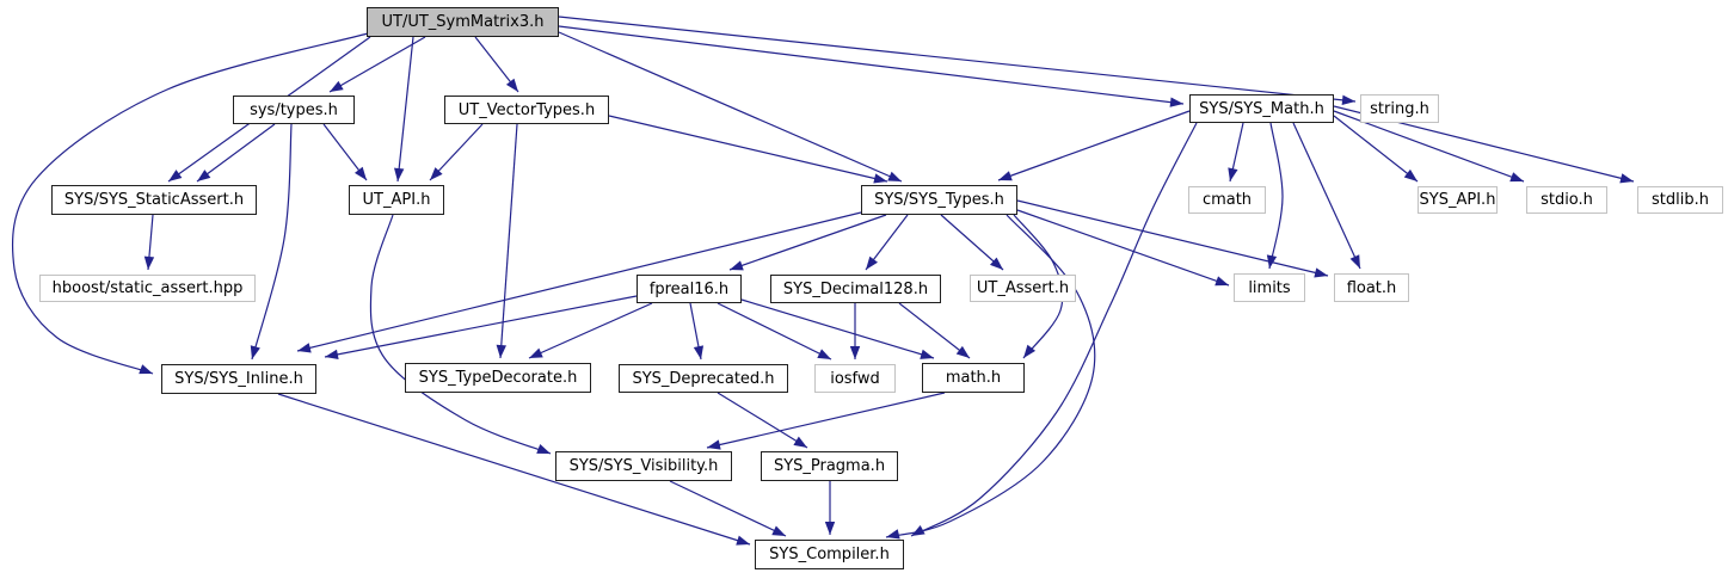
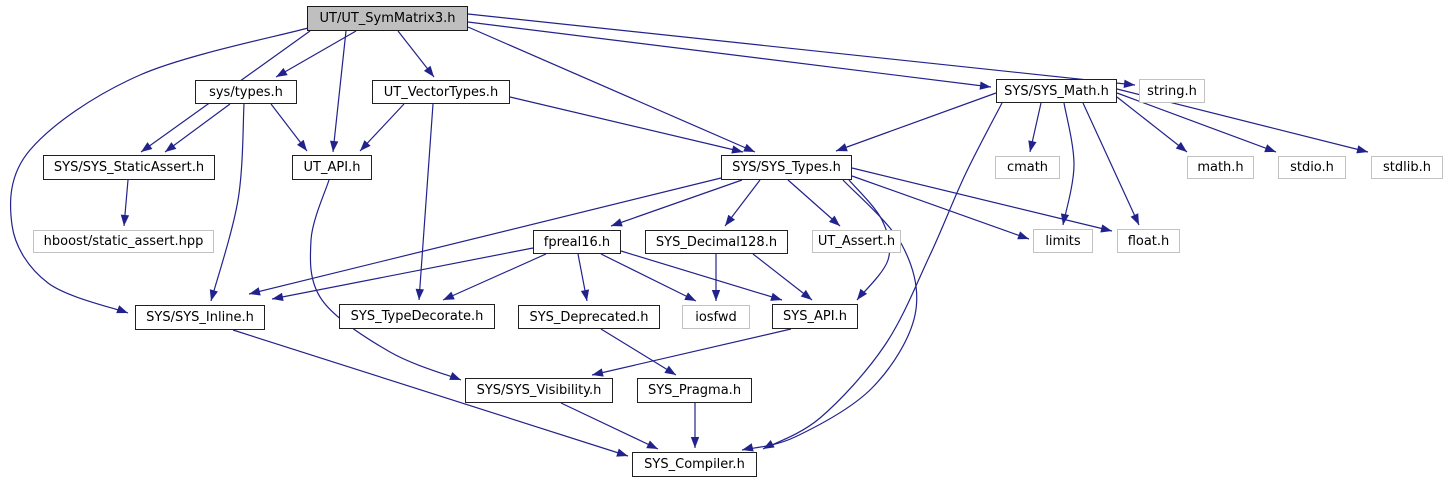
  UT/UT_SymMatrix3.h
  sys/types.h
  UT_VectorTypes.h
  SYS/SYS_Math.h
  string.h
  SYS/SYS_StaticAssert.h
  UT_API.h
  SYS/SYS_Types.h
  cmath
- SYS_API.h
+ math.h
  stdio.h
  stdlib.h
  hboost/static_assert.hpp
  fpreal16.h
  SYS_Decimal128.h
  UT_Assert.h
  limits
  float.h
  SYS/SYS_Inline.h
  SYS_TypeDecorate.h
  SYS_Deprecated.h
  iosfwd
- math.h
+ SYS_API.h
  SYS/SYS_Visibility.h
  SYS_Pragma.h
  SYS_Compiler.h
